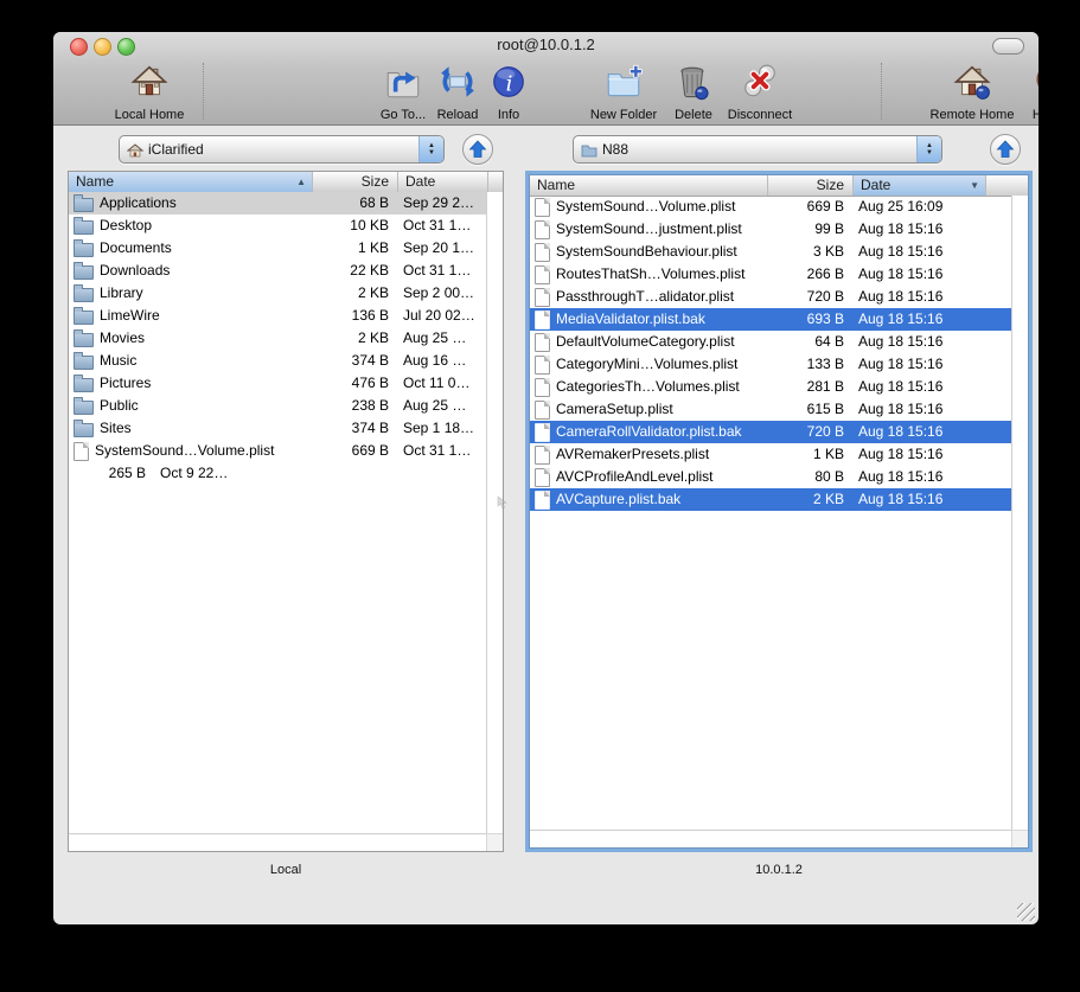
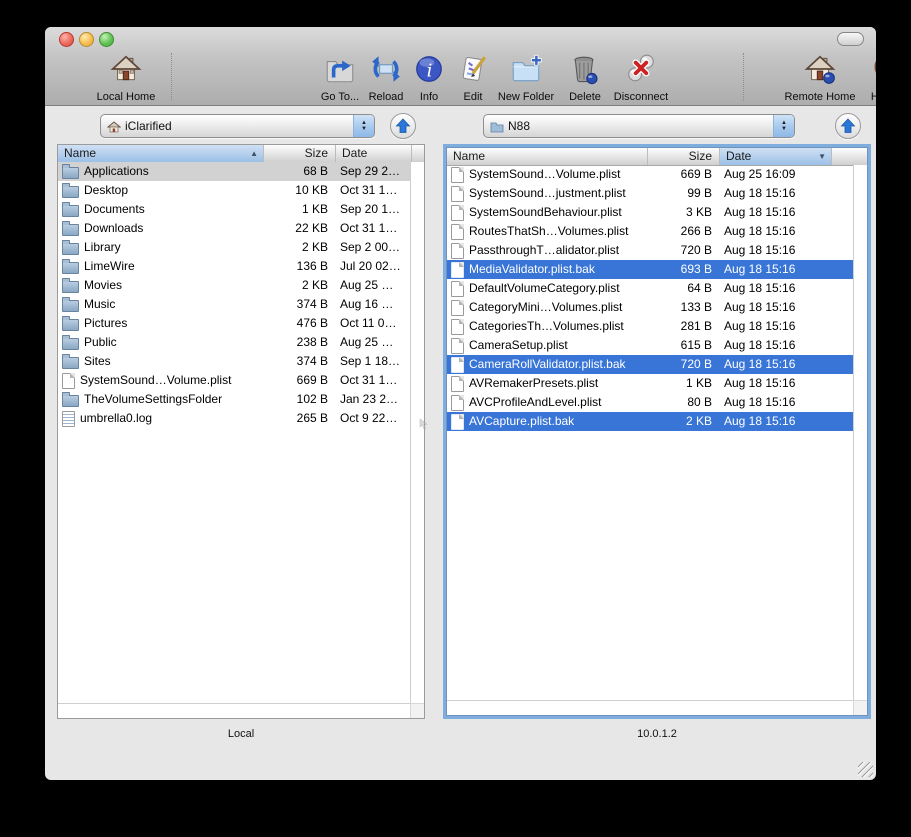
- root@10.0.1.2
  Local Home
  Go To...
  Reload
  i
  Info
+ Edit
  New Folder
  Delete
  Disconnect
  Remote Home
  iClarified
  N88
  Name
  ▲
  Size
  Date
  Applications
  68 B
  Sep 29 2…
  Desktop
  10 KB
  Oct 31 1…
  Documents
  1 KB
  Sep 20 1…
  Downloads
  22 KB
  Oct 31 1…
  Library
  2 KB
  Sep 2 00…
  LimeWire
  136 B
  Jul 20 02…
  Movies
  2 KB
  Aug 25 …
  Music
  374 B
  Aug 16 …
  Pictures
  476 B
  Oct 11 0…
  Public
  238 B
  Aug 25 …
  Sites
  374 B
  Sep 1 18…
  SystemSound…Volume.plist
  669 B
  Oct 31 1…
+ TheVolumeSettingsFolder
+ 102 B
+ Jan 23 2…
+ umbrella0.log
  265 B
  Oct 9 22…
  Name
  Size
  Date
  ▼
  SystemSound…Volume.plist
  669 B
  Aug 25 16:09
  SystemSound…justment.plist
  99 B
  Aug 18 15:16
  SystemSoundBehaviour.plist
  3 KB
  Aug 18 15:16
  RoutesThatSh…Volumes.plist
  266 B
  Aug 18 15:16
  PassthroughT…alidator.plist
  720 B
  Aug 18 15:16
  MediaValidator.plist.bak
  693 B
  Aug 18 15:16
  DefaultVolumeCategory.plist
  64 B
  Aug 18 15:16
  CategoryMini…Volumes.plist
  133 B
  Aug 18 15:16
  CategoriesTh…Volumes.plist
  281 B
  Aug 18 15:16
  CameraSetup.plist
  615 B
  Aug 18 15:16
  CameraRollValidator.plist.bak
  720 B
  Aug 18 15:16
  AVRemakerPresets.plist
  1 KB
  Aug 18 15:16
  AVCProfileAndLevel.plist
  80 B
  Aug 18 15:16
  AVCapture.plist.bak
  2 KB
  Aug 18 15:16
  Local
  10.0.1.2
